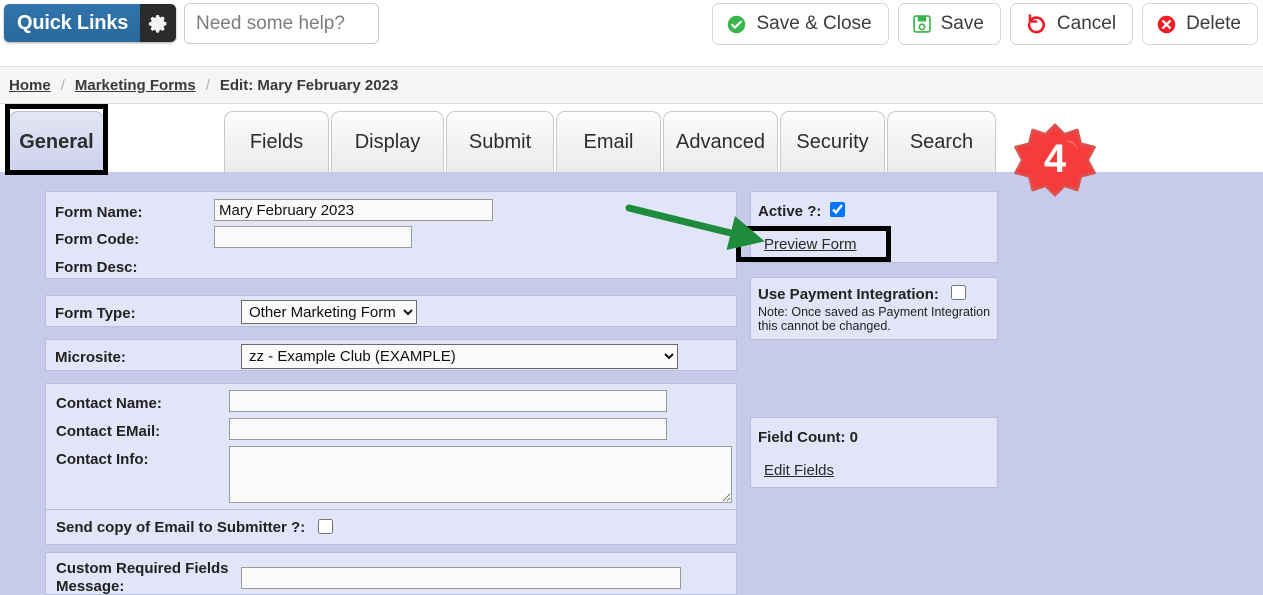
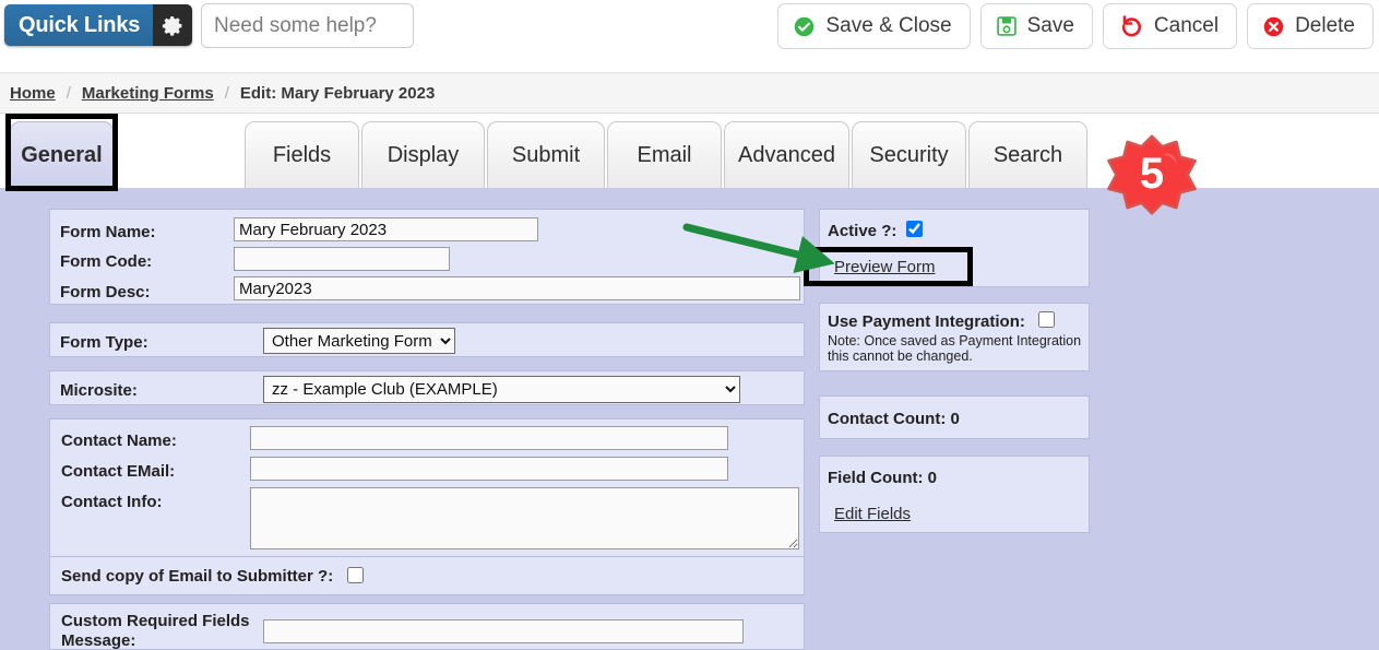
  Quick Links
  Need some help?
  Save & Close
  Save
  Cancel
  Delete
  Home
  /
  Marketing Forms
  /
  Edit: Mary February 2023
  General
  Fields
  Display
  Submit
  Email
  Advanced
  Security
  Search
  Form Name:
  Form Code:
  Form Desc:
  Mary February 2023
+ Mary2023
  Form Type:
  Other Marketing Form
  Microsite:
  zz - Example Club (EXAMPLE)
  Contact Name:
  Contact EMail:
  Contact Info:
  Send copy of Email to Submitter ?:
  Custom Required Fields
  Message:
  Active ?:
  Preview Form
  Use Payment Integration:
  Note: Once saved as Payment Integration
  this cannot be changed.
+ Contact Count: 0
  Field Count: 0
  Edit Fields
- 4
+ 5
